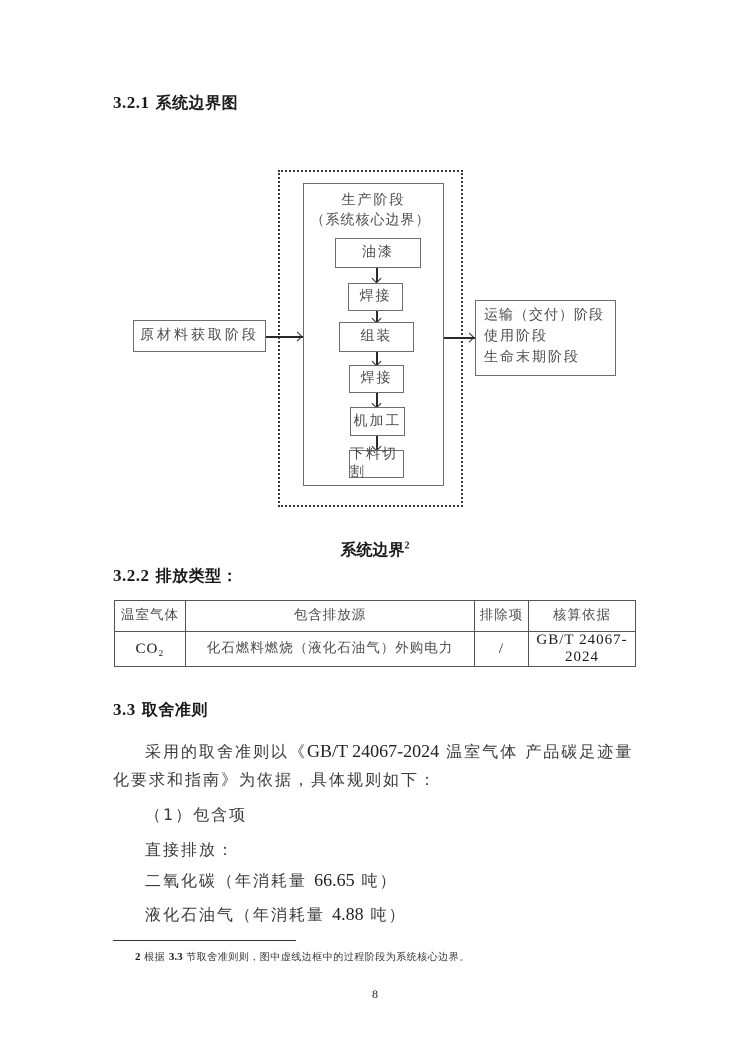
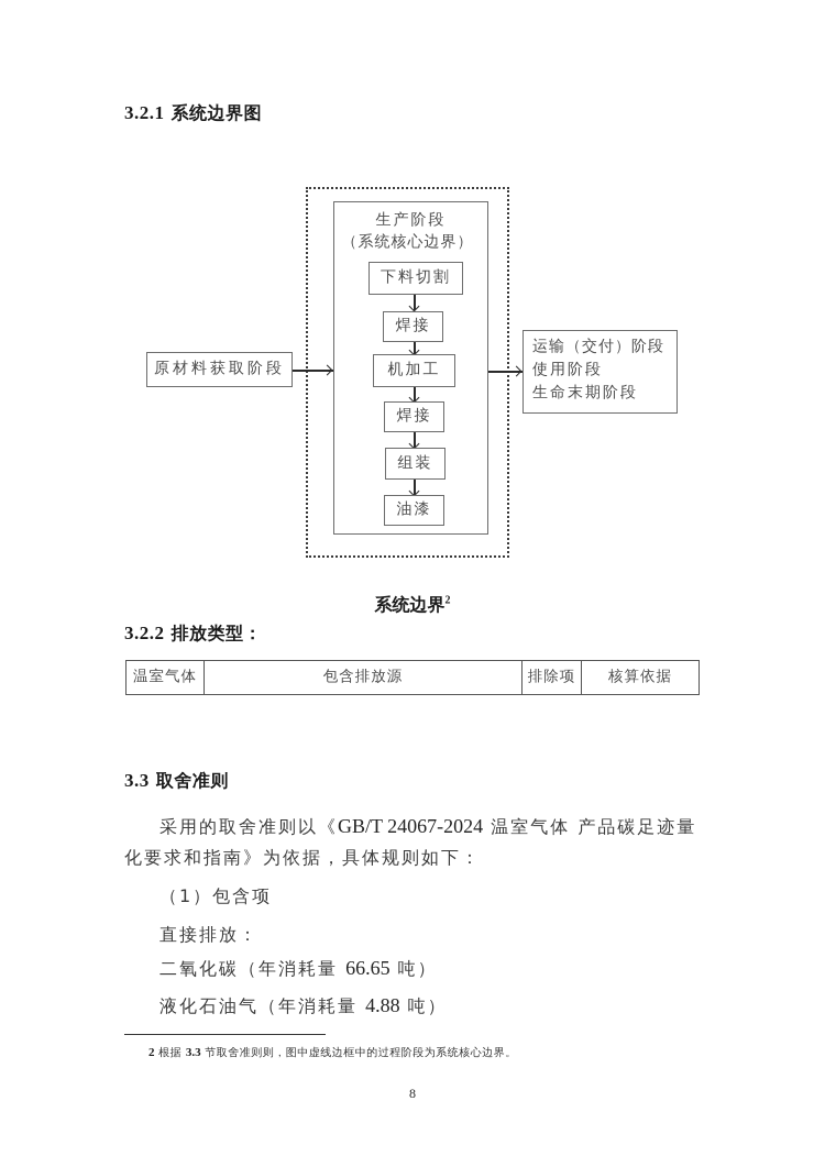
  3.2.1 系统边界图
  生产阶段
  （系统核心边界）
- 油漆
+ 下料切割
  焊接
- 组装
+ 机加工
  焊接
- 机加工
+ 组装
- 下料切割
+ 油漆
  原材料获取阶段
  运输（交付）阶段
  使用阶段
  生命末期阶段
  系统边界2
  3.2.2 排放类型：
  温室气体	包含排放源	排除项	核算依据
- CO₂	化石燃料燃烧（液化石油气）外购电力	/	GB/T 24067-2024
  3.3 取舍准则
  采用的取舍准则以《GB/T 24067-2024 温室气体 产品碳足迹量
  化要求和指南》为依据，具体规则如下：
  （1）包含项
  直接排放：
  二氧化碳（年消耗量 66.65 吨）
  液化石油气（年消耗量 4.88 吨）
  2 根据 3.3 节取舍准则则，图中虚线边框中的过程阶段为系统核心边界。
  8
